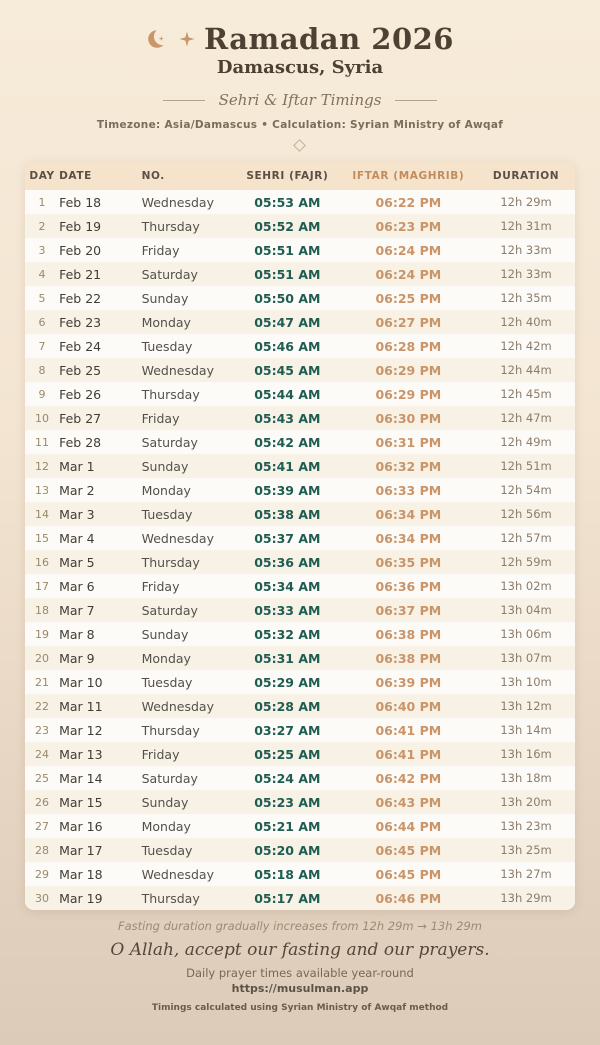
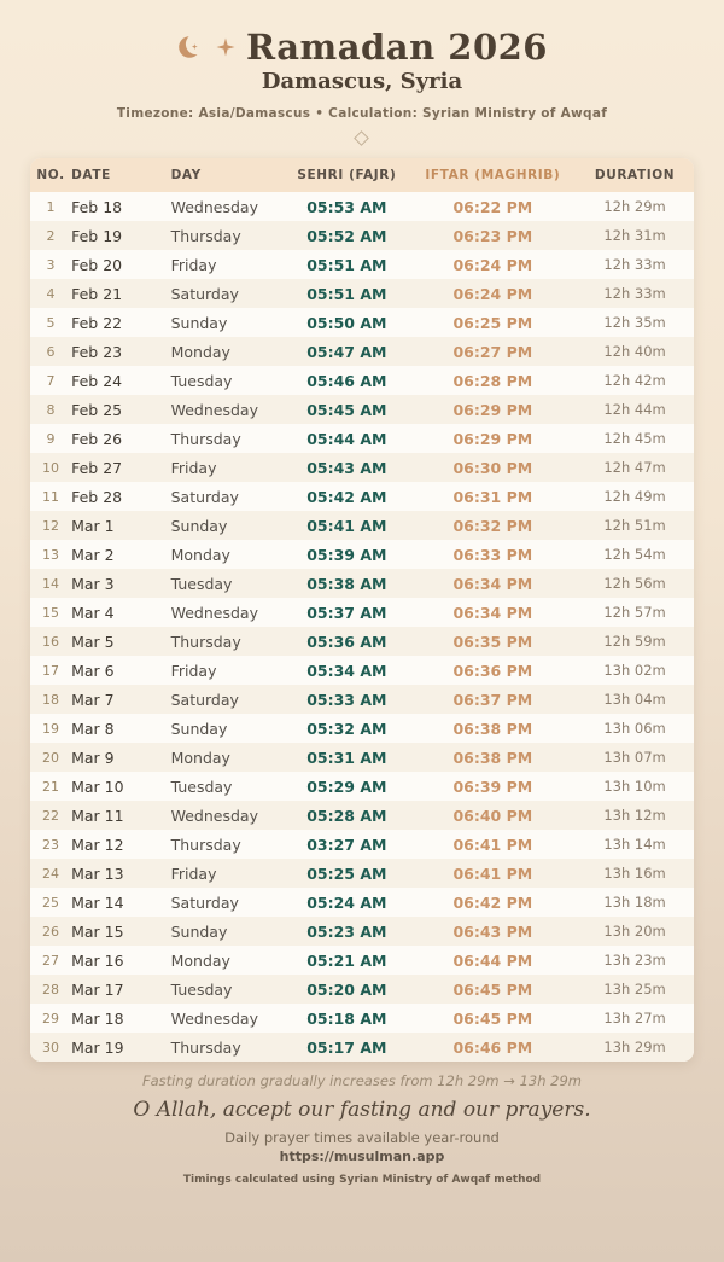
  Ramadan 2026
  Damascus, Syria
- Sehri & Iftar Timings
  Timezone: Asia/Damascus • Calculation: Syrian Ministry of Awqaf
- DAY
+ NO.
  DATE
- NO.
+ DAY
  SEHRI (FAJR)
  IFTAR (MAGHRIB)
  DURATION
  1
  Feb 18
  Wednesday
  05:53 AM
  06:22 PM
  12h 29m
  2
  Feb 19
  Thursday
  05:52 AM
  06:23 PM
  12h 31m
  3
  Feb 20
  Friday
  05:51 AM
  06:24 PM
  12h 33m
  4
  Feb 21
  Saturday
  05:51 AM
  06:24 PM
  12h 33m
  5
  Feb 22
  Sunday
  05:50 AM
  06:25 PM
  12h 35m
  6
  Feb 23
  Monday
  05:47 AM
  06:27 PM
  12h 40m
  7
  Feb 24
  Tuesday
  05:46 AM
  06:28 PM
  12h 42m
  8
  Feb 25
  Wednesday
  05:45 AM
  06:29 PM
  12h 44m
  9
  Feb 26
  Thursday
  05:44 AM
  06:29 PM
  12h 45m
  10
  Feb 27
  Friday
  05:43 AM
  06:30 PM
  12h 47m
  11
  Feb 28
  Saturday
  05:42 AM
  06:31 PM
  12h 49m
  12
  Mar 1
  Sunday
  05:41 AM
  06:32 PM
  12h 51m
  13
  Mar 2
  Monday
  05:39 AM
  06:33 PM
  12h 54m
  14
  Mar 3
  Tuesday
  05:38 AM
  06:34 PM
  12h 56m
  15
  Mar 4
  Wednesday
  05:37 AM
  06:34 PM
  12h 57m
  16
  Mar 5
  Thursday
  05:36 AM
  06:35 PM
  12h 59m
  17
  Mar 6
  Friday
  05:34 AM
  06:36 PM
  13h 02m
  18
  Mar 7
  Saturday
  05:33 AM
  06:37 PM
  13h 04m
  19
  Mar 8
  Sunday
  05:32 AM
  06:38 PM
  13h 06m
  20
  Mar 9
  Monday
  05:31 AM
  06:38 PM
  13h 07m
  21
  Mar 10
  Tuesday
  05:29 AM
  06:39 PM
  13h 10m
  22
  Mar 11
  Wednesday
  05:28 AM
  06:40 PM
  13h 12m
  23
  Mar 12
  Thursday
  03:27 AM
  06:41 PM
  13h 14m
  24
  Mar 13
  Friday
  05:25 AM
  06:41 PM
  13h 16m
  25
  Mar 14
  Saturday
  05:24 AM
  06:42 PM
  13h 18m
  26
  Mar 15
  Sunday
  05:23 AM
  06:43 PM
  13h 20m
  27
  Mar 16
  Monday
  05:21 AM
  06:44 PM
  13h 23m
  28
  Mar 17
  Tuesday
  05:20 AM
  06:45 PM
  13h 25m
  29
  Mar 18
  Wednesday
  05:18 AM
  06:45 PM
  13h 27m
  30
  Mar 19
  Thursday
  05:17 AM
  06:46 PM
  13h 29m
  Fasting duration gradually increases from 12h 29m → 13h 29m
  O Allah, accept our fasting and our prayers.
  Daily prayer times available year-round
  https://musulman.app
  Timings calculated using Syrian Ministry of Awqaf method
